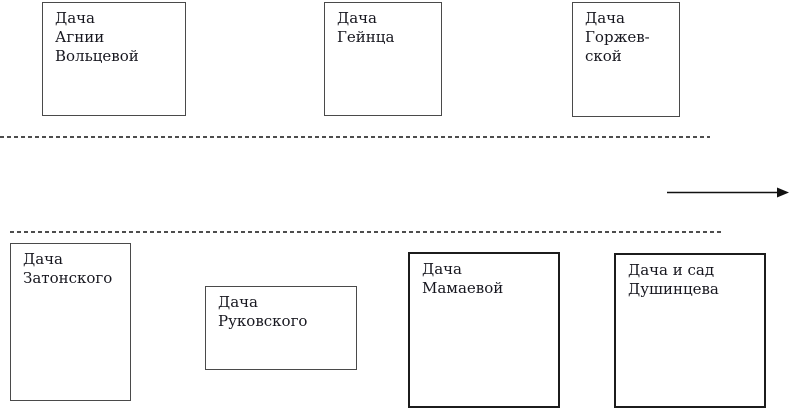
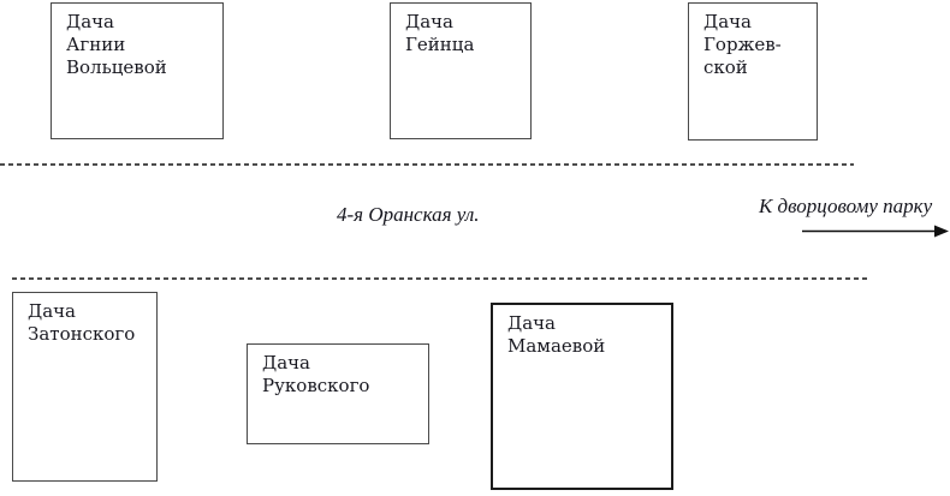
  Дача
  Агнии
  Вольцевой
  Дача
  Гейнца
  Дача
  Горжев-
  ской
+ 4-я Оранская ул.
+ К дворцовому парку
  Дача
  Затонского
  Дача
  Руковского
  Дача
  Мамаевой
- Дача и сад
- Душинцева
